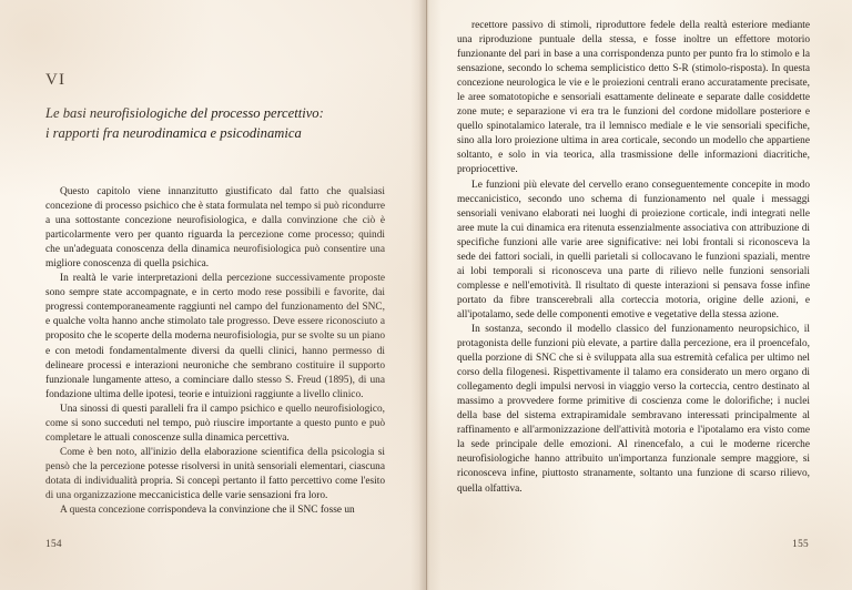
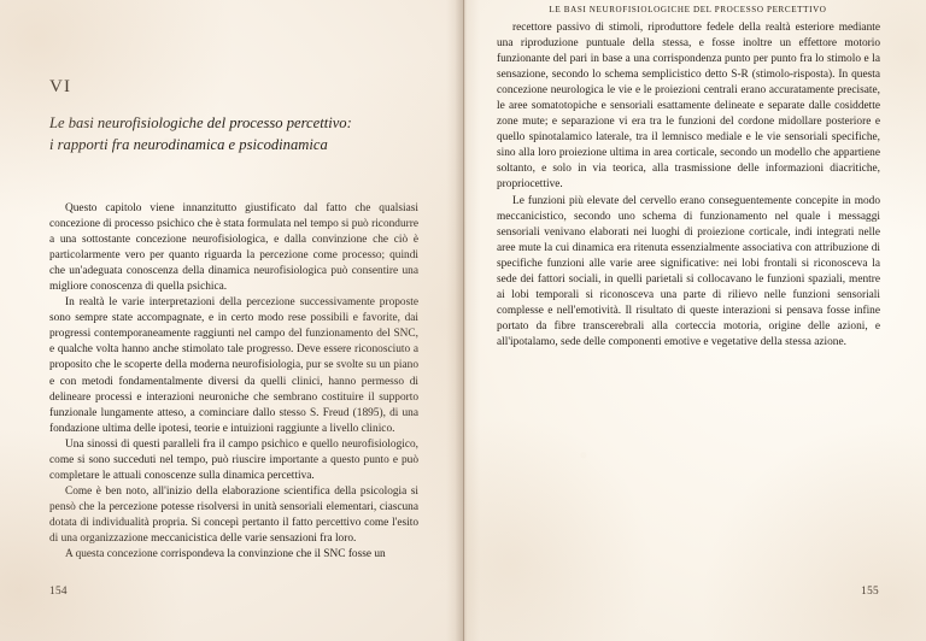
+ LE BASI NEUROFISIOLOGICHE DEL PROCESSO PERCETTIVO
  recettore passivo di stimoli, riproduttore fedele della realtà esteriore mediante una riproduzione puntuale della stessa, e fosse inoltre un effettore motorio funzionante del pari in base a una corrispondenza punto per punto fra lo stimolo e la sensazione, secondo lo schema semplicistico detto S-R (stimolo-risposta). In questa concezione neurologica le vie e le proiezioni centrali erano accuratamente precisate, le aree somatotopiche e sensoriali esattamente delineate e separate dalle cosiddette zone mute; e separazione vi era tra le funzioni del cordone midollare posteriore e quello spinotalamico laterale, tra il lemnisco mediale e le vie sensoriali specifiche, sino alla loro proiezione ultima in area corticale, secondo un modello che appartiene soltanto, e solo in via teorica, alla trasmissione delle informazioni diacritiche, propriocettive.
  Le funzioni più elevate del cervello erano conseguentemente concepite in modo meccanicistico, secondo uno schema di funzionamento nel quale i messaggi sensoriali venivano elaborati nei luoghi di proiezione corticale, indi integrati nelle aree mute la cui dinamica era ritenuta essenzialmente associativa con attribuzione di specifiche funzioni alle varie aree significative: nei lobi frontali si riconosceva la sede dei fattori sociali, in quelli parietali si collocavano le funzioni spaziali, mentre ai lobi temporali si riconosceva una parte di rilievo nelle funzioni sensoriali complesse e nell'emotività. Il risultato di queste interazioni si pensava fosse infine portato da fibre transcerebrali alla corteccia motoria, origine delle azioni, e all'ipotalamo, sede delle componenti emotive e vegetative della stessa azione.
- In sostanza, secondo il modello classico del funzionamento neuropsichico, il protagonista delle funzioni più elevate, a partire dalla percezione, era il proencefalo, quella porzione di SNC che si è sviluppata alla sua estremità cefalica per ultimo nel corso della filogenesi. Rispettivamente il talamo era considerato un mero organo di collegamento degli impulsi nervosi in viaggio verso la corteccia, centro destinato al massimo a provvedere forme primitive di coscienza come le dolorifiche; i nuclei della base del sistema extrapiramidale sembravano interessati principalmente al raffinamento e all'armonizzazione dell'attività motoria e l'ipotalamo era visto come la sede principale delle emozioni. Al rinencefalo, a cui le moderne ricerche neurofisiologiche hanno attribuito un'importanza funzionale sempre maggiore, si riconosceva infine, piuttosto stranamente, soltanto una funzione di scarso rilievo, quella olfattiva.
